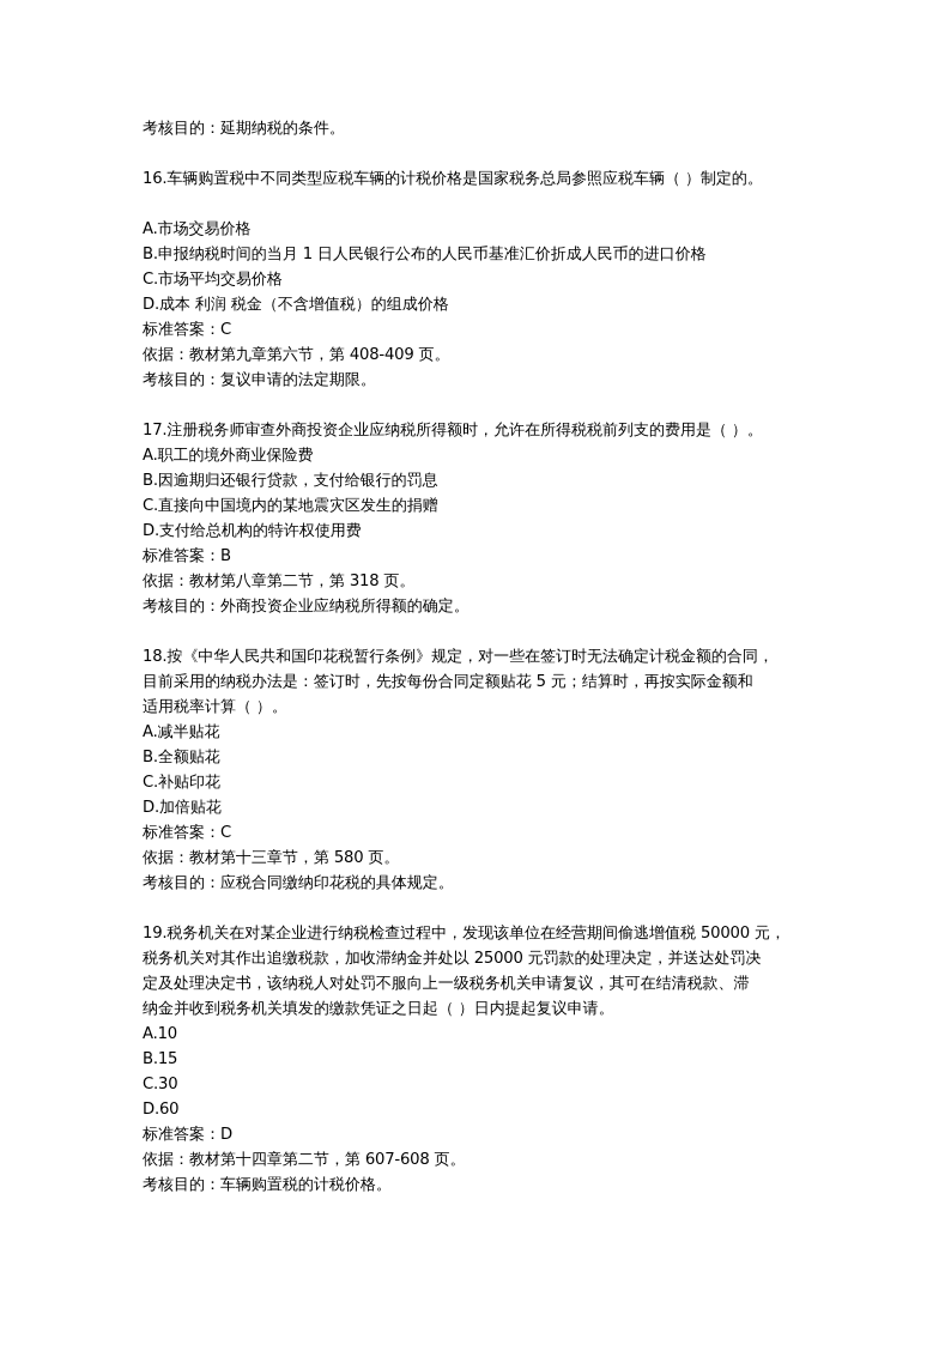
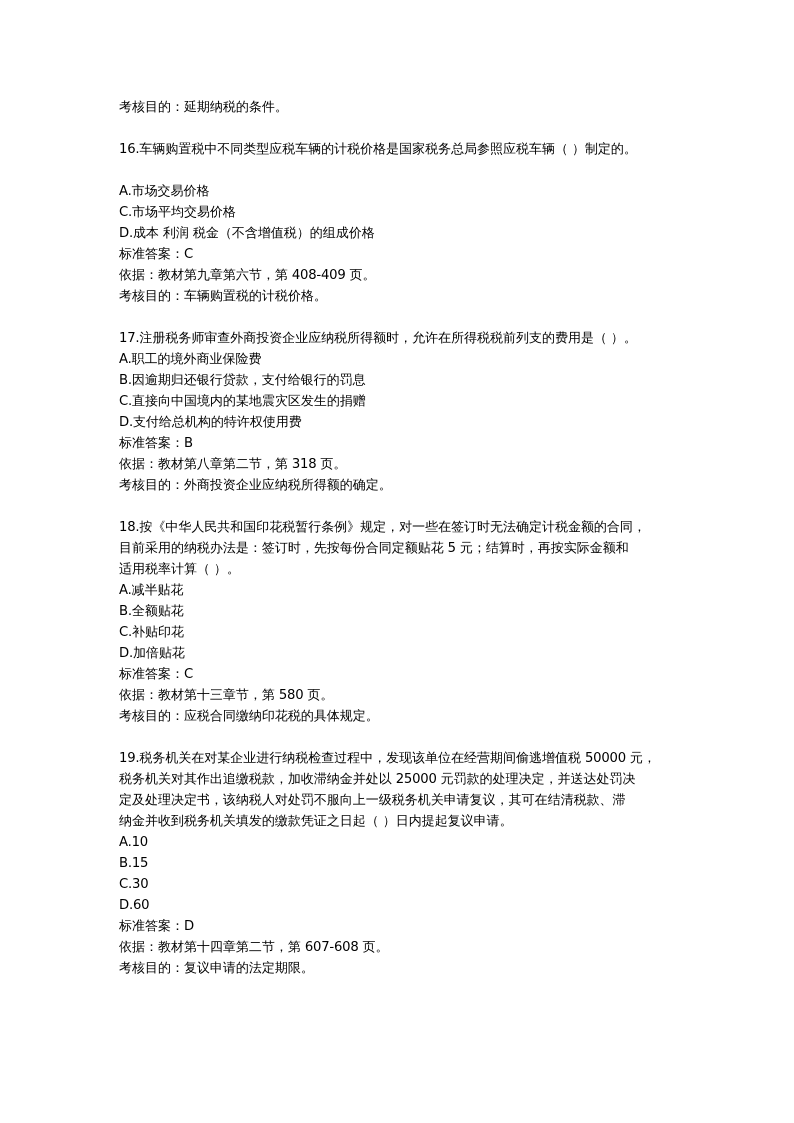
  考核目的：延期纳税的条件。
  16.车辆购置税中不同类型应税车辆的计税价格是国家税务总局参照应税车辆（ ）制定的。
  A.市场交易价格
- B.申报纳税时间的当月 1 日人民银行公布的人民币基准汇价折成人民币的进口价格
  C.市场平均交易价格
  D.成本 利润 税金（不含增值税）的组成价格
  标准答案：C
  依据：教材第九章第六节，第 408-409 页。
- 考核目的：复议申请的法定期限。
+ 考核目的：车辆购置税的计税价格。
  17.注册税务师审查外商投资企业应纳税所得额时，允许在所得税税前列支的费用是（ ）。
  A.职工的境外商业保险费
  B.因逾期归还银行贷款，支付给银行的罚息
  C.直接向中国境内的某地震灾区发生的捐赠
  D.支付给总机构的特许权使用费
  标准答案：B
  依据：教材第八章第二节，第 318 页。
  考核目的：外商投资企业应纳税所得额的确定。
  18.按《中华人民共和国印花税暂行条例》规定，对一些在签订时无法确定计税金额的合同，
  目前采用的纳税办法是：签订时，先按每份合同定额贴花 5 元；结算时，再按实际金额和
  适用税率计算（ ）。
  A.减半贴花
  B.全额贴花
  C.补贴印花
  D.加倍贴花
  标准答案：C
  依据：教材第十三章节，第 580 页。
  考核目的：应税合同缴纳印花税的具体规定。
  19.税务机关在对某企业进行纳税检查过程中，发现该单位在经营期间偷逃增值税 50000 元，
  税务机关对其作出追缴税款，加收滞纳金并处以 25000 元罚款的处理决定，并送达处罚决
  定及处理决定书，该纳税人对处罚不服向上一级税务机关申请复议，其可在结清税款、滞
  纳金并收到税务机关填发的缴款凭证之日起（ ）日内提起复议申请。
  A.10
  B.15
  C.30
  D.60
  标准答案：D
  依据：教材第十四章第二节，第 607-608 页。
- 考核目的：车辆购置税的计税价格。
+ 考核目的：复议申请的法定期限。
